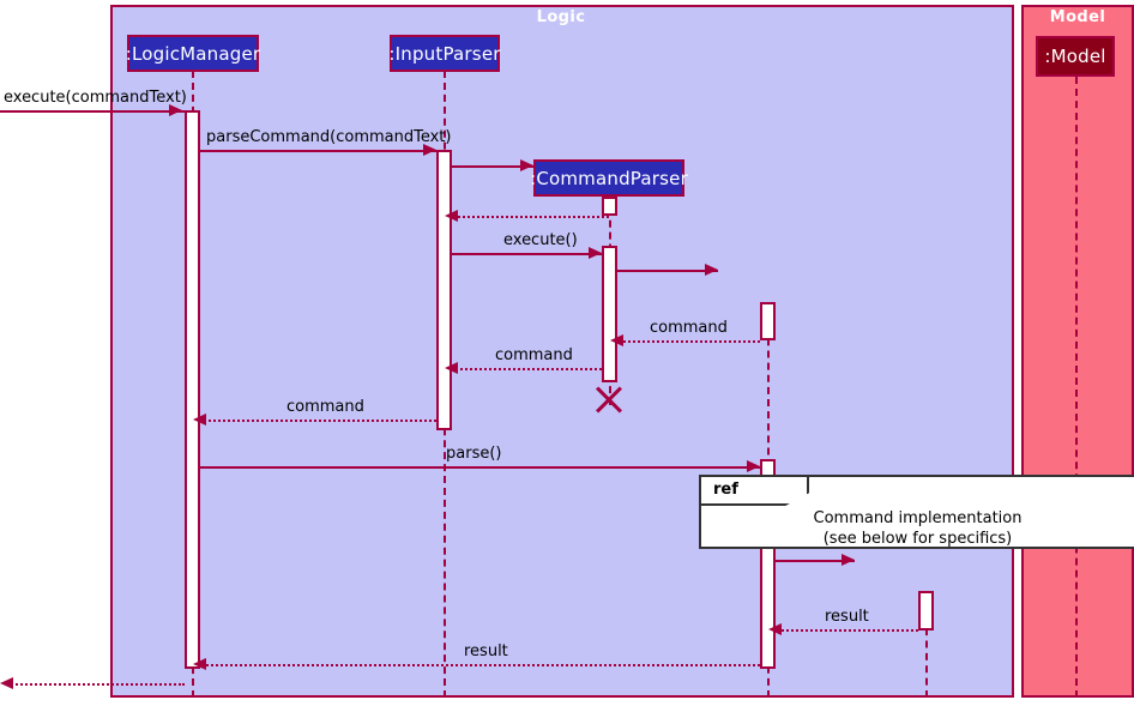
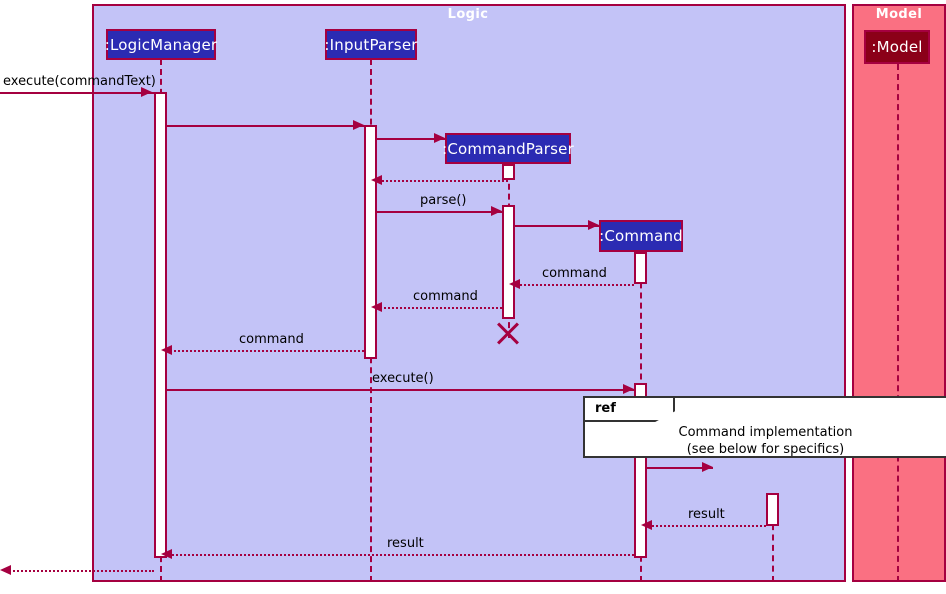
  Logic
  Model
  :LogicManager
  :InputParser
  :CommandParser
+ :Command
  :Model
  execute(commandText)
- parseCommand(commandText)
- execute()
+ parse()
  command
  command
  command
- parse()
+ execute()
  result
  result
  ref
  Command implementation
  (see below for specifics)
